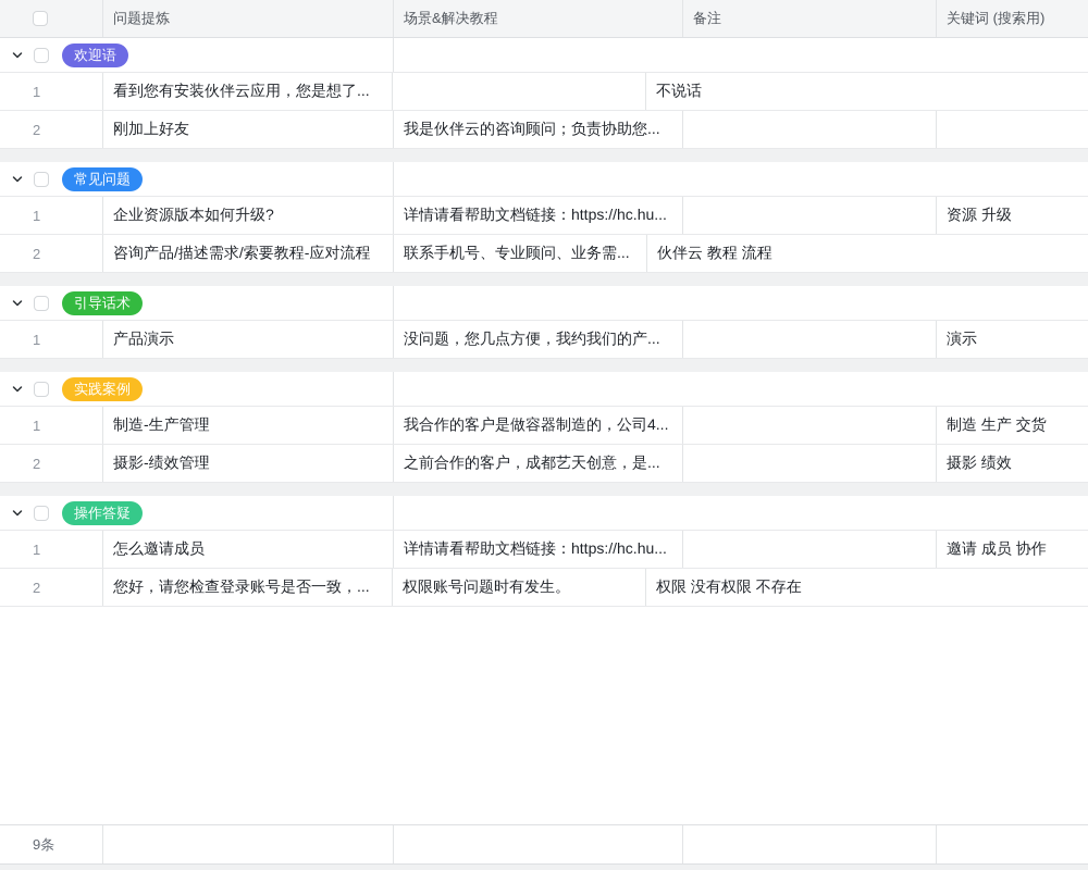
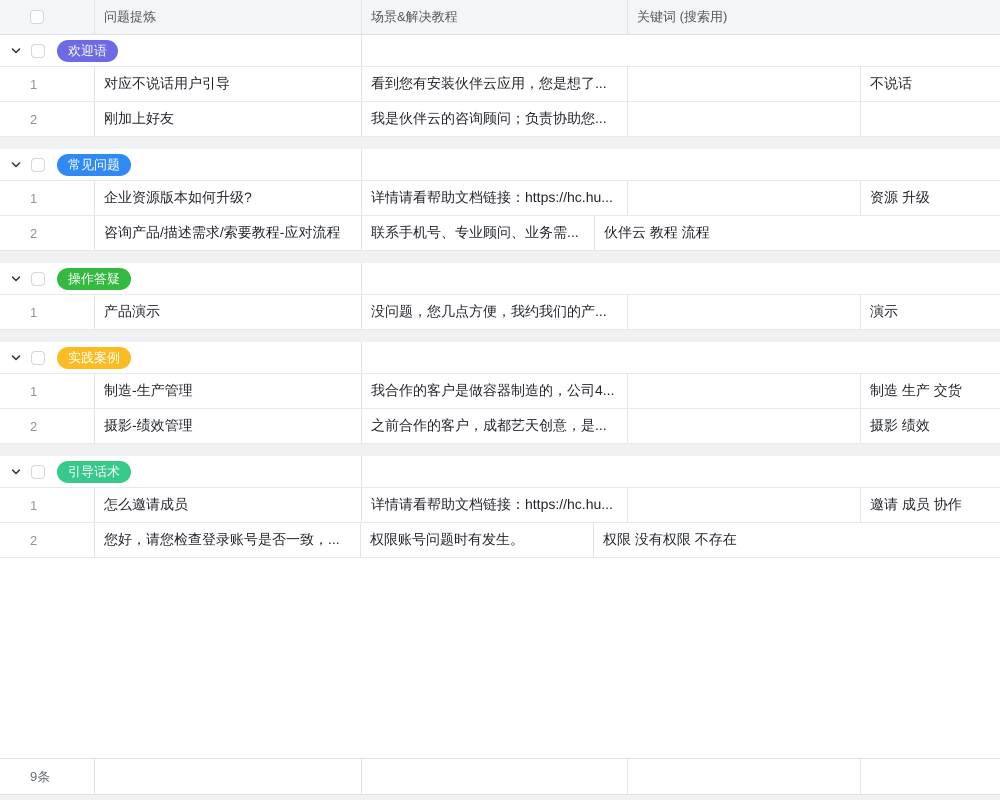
  问题提炼
  场景&解决教程
- 备注
  关键词 (搜索用)
  欢迎语
  1
+ 对应不说话用户引导
  看到您有安装伙伴云应用，您是想了...
  不说话
  2
  刚加上好友
  我是伙伴云的咨询顾问；负责协助您...
  常见问题
  1
  企业资源版本如何升级?
  详情请看帮助文档链接：https://hc.hu...
  资源 升级
  2
  咨询产品/描述需求/索要教程-应对流程
  联系手机号、专业顾问、业务需...
  伙伴云 教程 流程
- 引导话术
+ 操作答疑
  1
  产品演示
  没问题，您几点方便，我约我们的产...
  演示
  实践案例
  1
  制造-生产管理
  我合作的客户是做容器制造的，公司4...
  制造 生产 交货
  2
  摄影-绩效管理
  之前合作的客户，成都艺天创意，是...
  摄影 绩效
- 操作答疑
+ 引导话术
  1
  怎么邀请成员
  详情请看帮助文档链接：https://hc.hu...
  邀请 成员 协作
  2
  您好，请您检查登录账号是否一致，...
  权限账号问题时有发生。
  权限 没有权限 不存在
  9条
